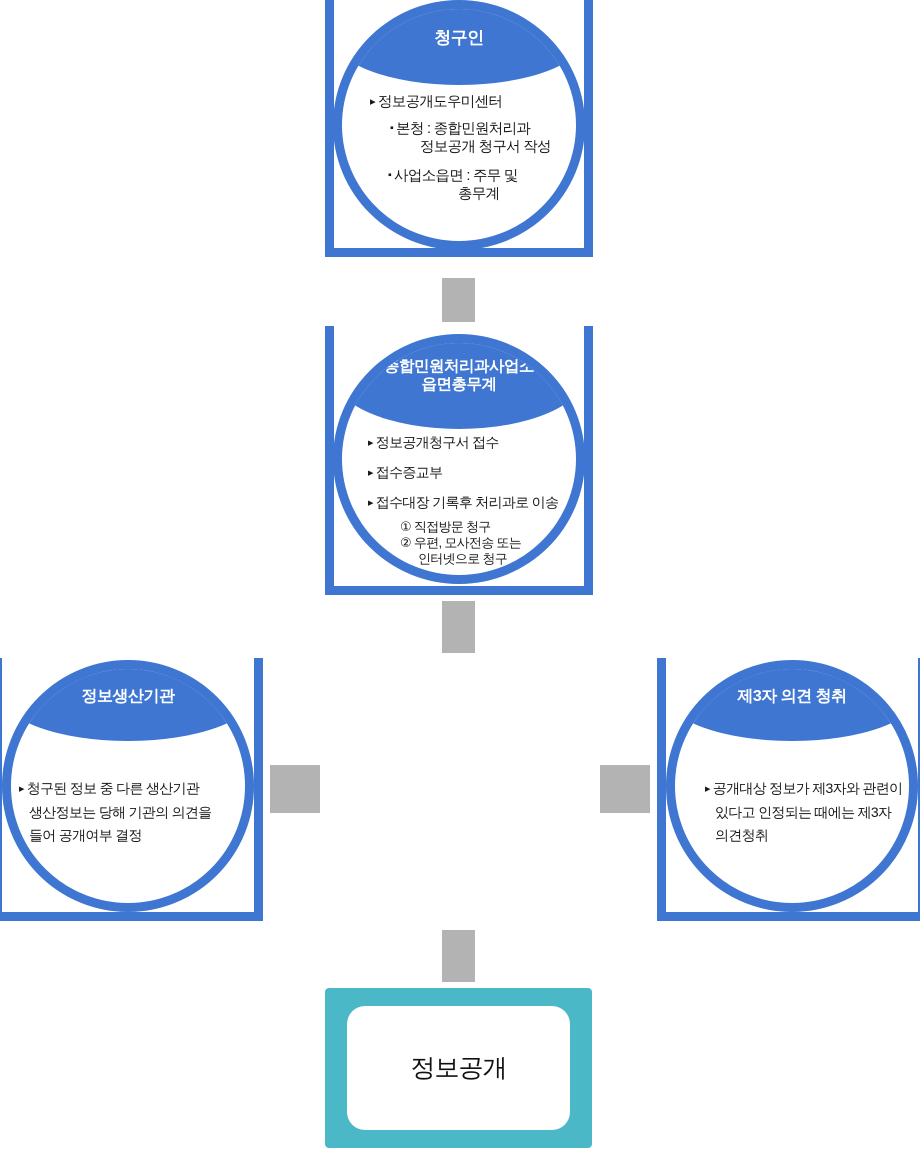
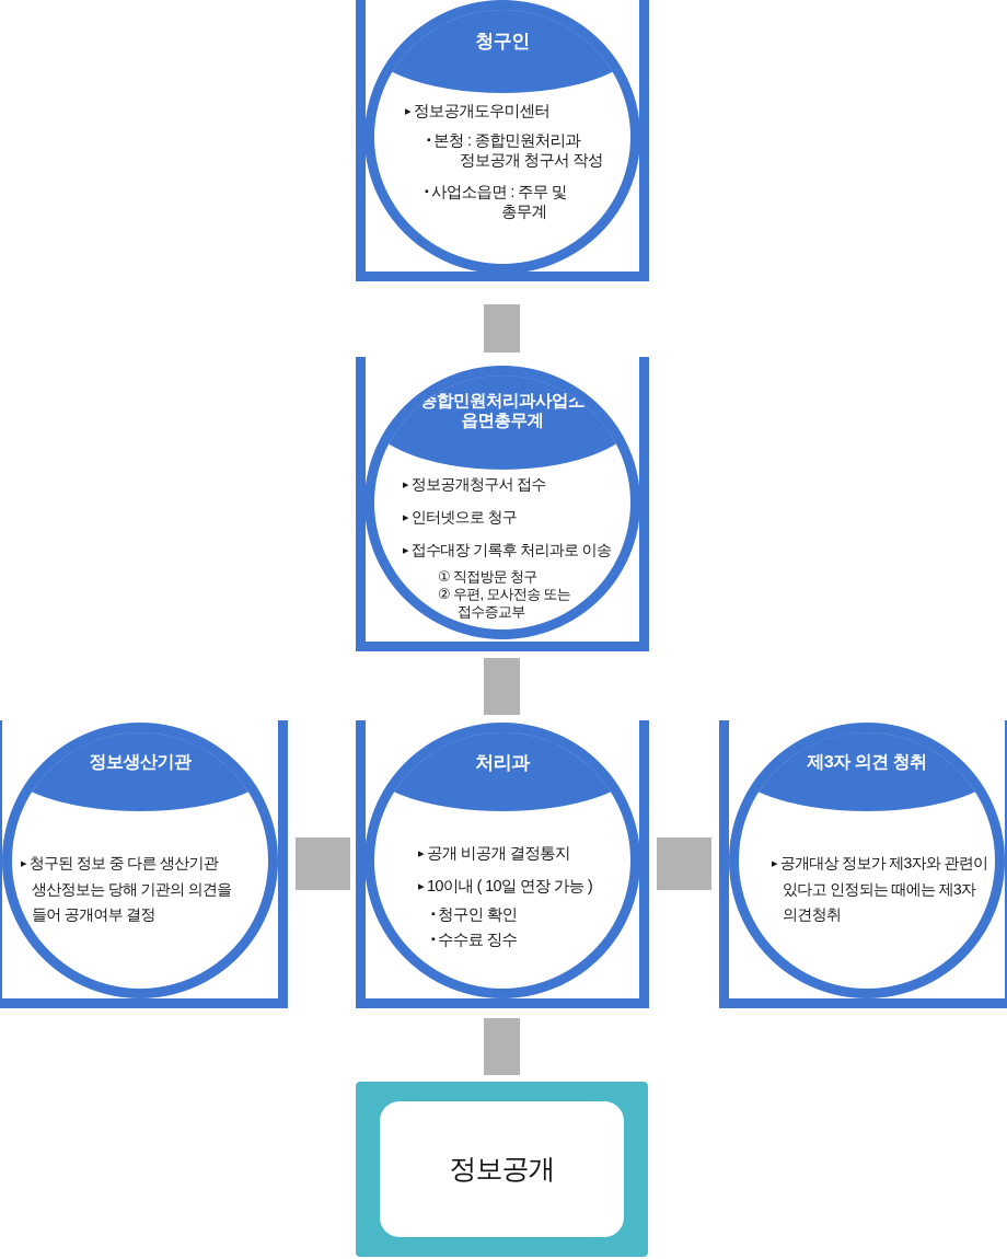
  청구인
  정보공개도우미센터
  본청 : 종합민원처리과
  정보공개 청구서 작성
  사업소읍면 : 주무 및
  총무계
  종합민원처리과사업소
  읍면총무계
  정보공개청구서 접수
- 접수증교부
+ 인터넷으로 청구
  접수대장 기록후 처리과로 이송
  ① 직접방문 청구
  ② 우편, 모사전송 또는
- 인터넷으로 청구
+ 접수증교부
  정보생산기관
  청구된 정보 중 다른 생산기관
  생산정보는 당해 기관의 의견을
  들어 공개여부 결정
+ 처리과
+ 공개 비공개 결정통지
+ 10이내 ( 10일 연장 가능 )
+ 청구인 확인
+ 수수료 징수
  제3자 의견 청취
  공개대상 정보가 제3자와 관련이
  있다고 인정되는 때에는 제3자
  의견청취
  정보공개
